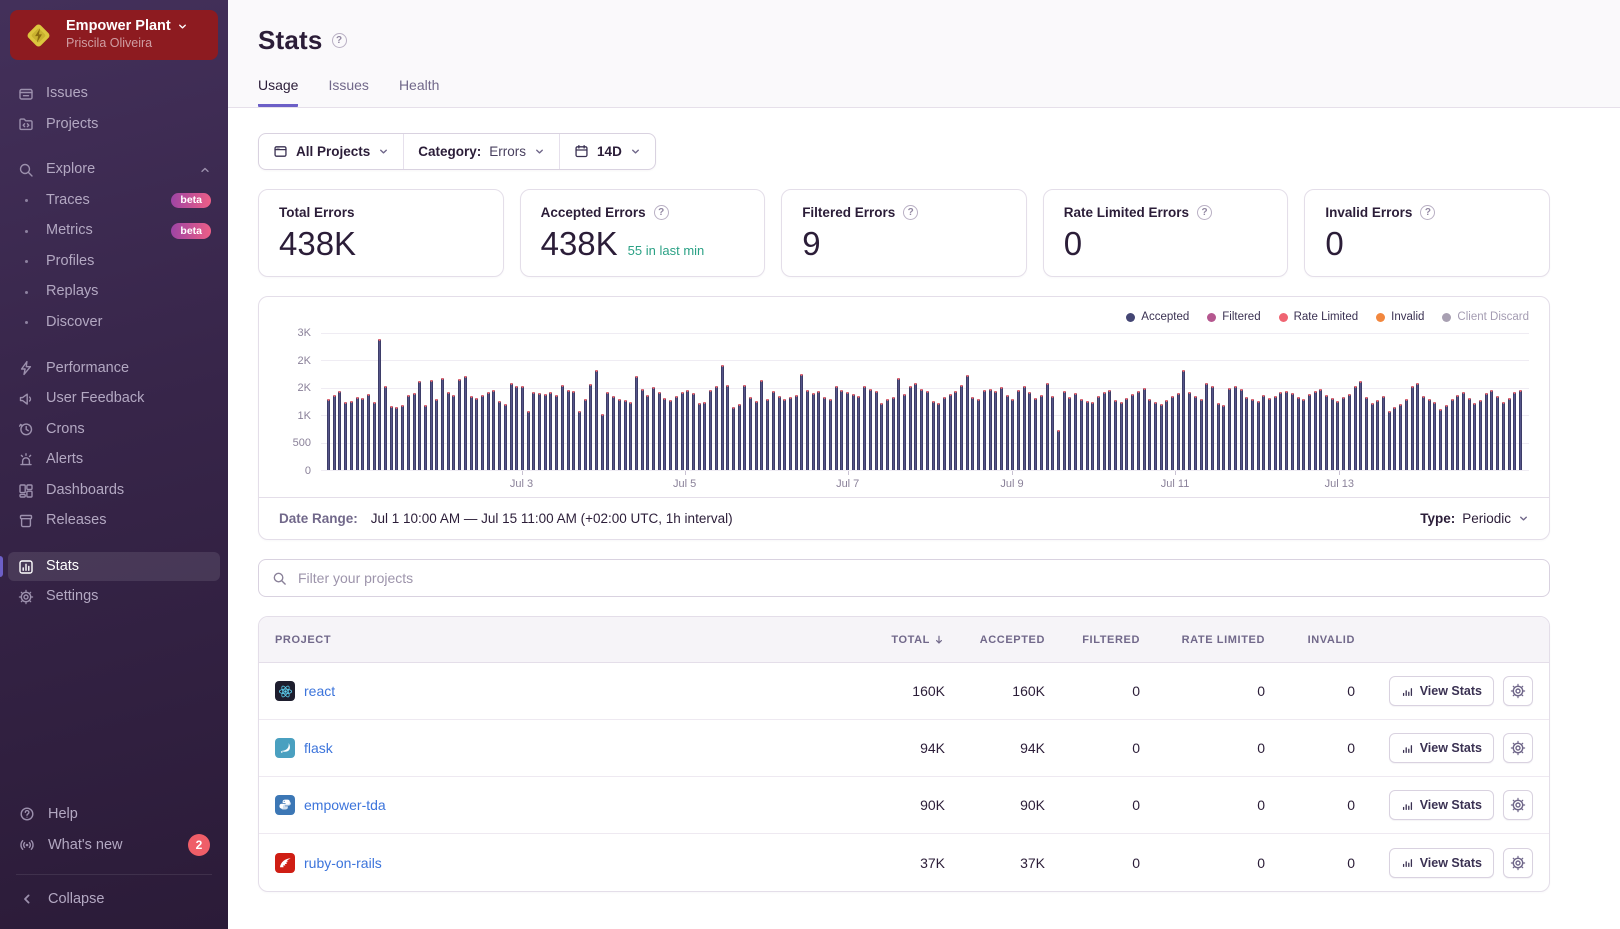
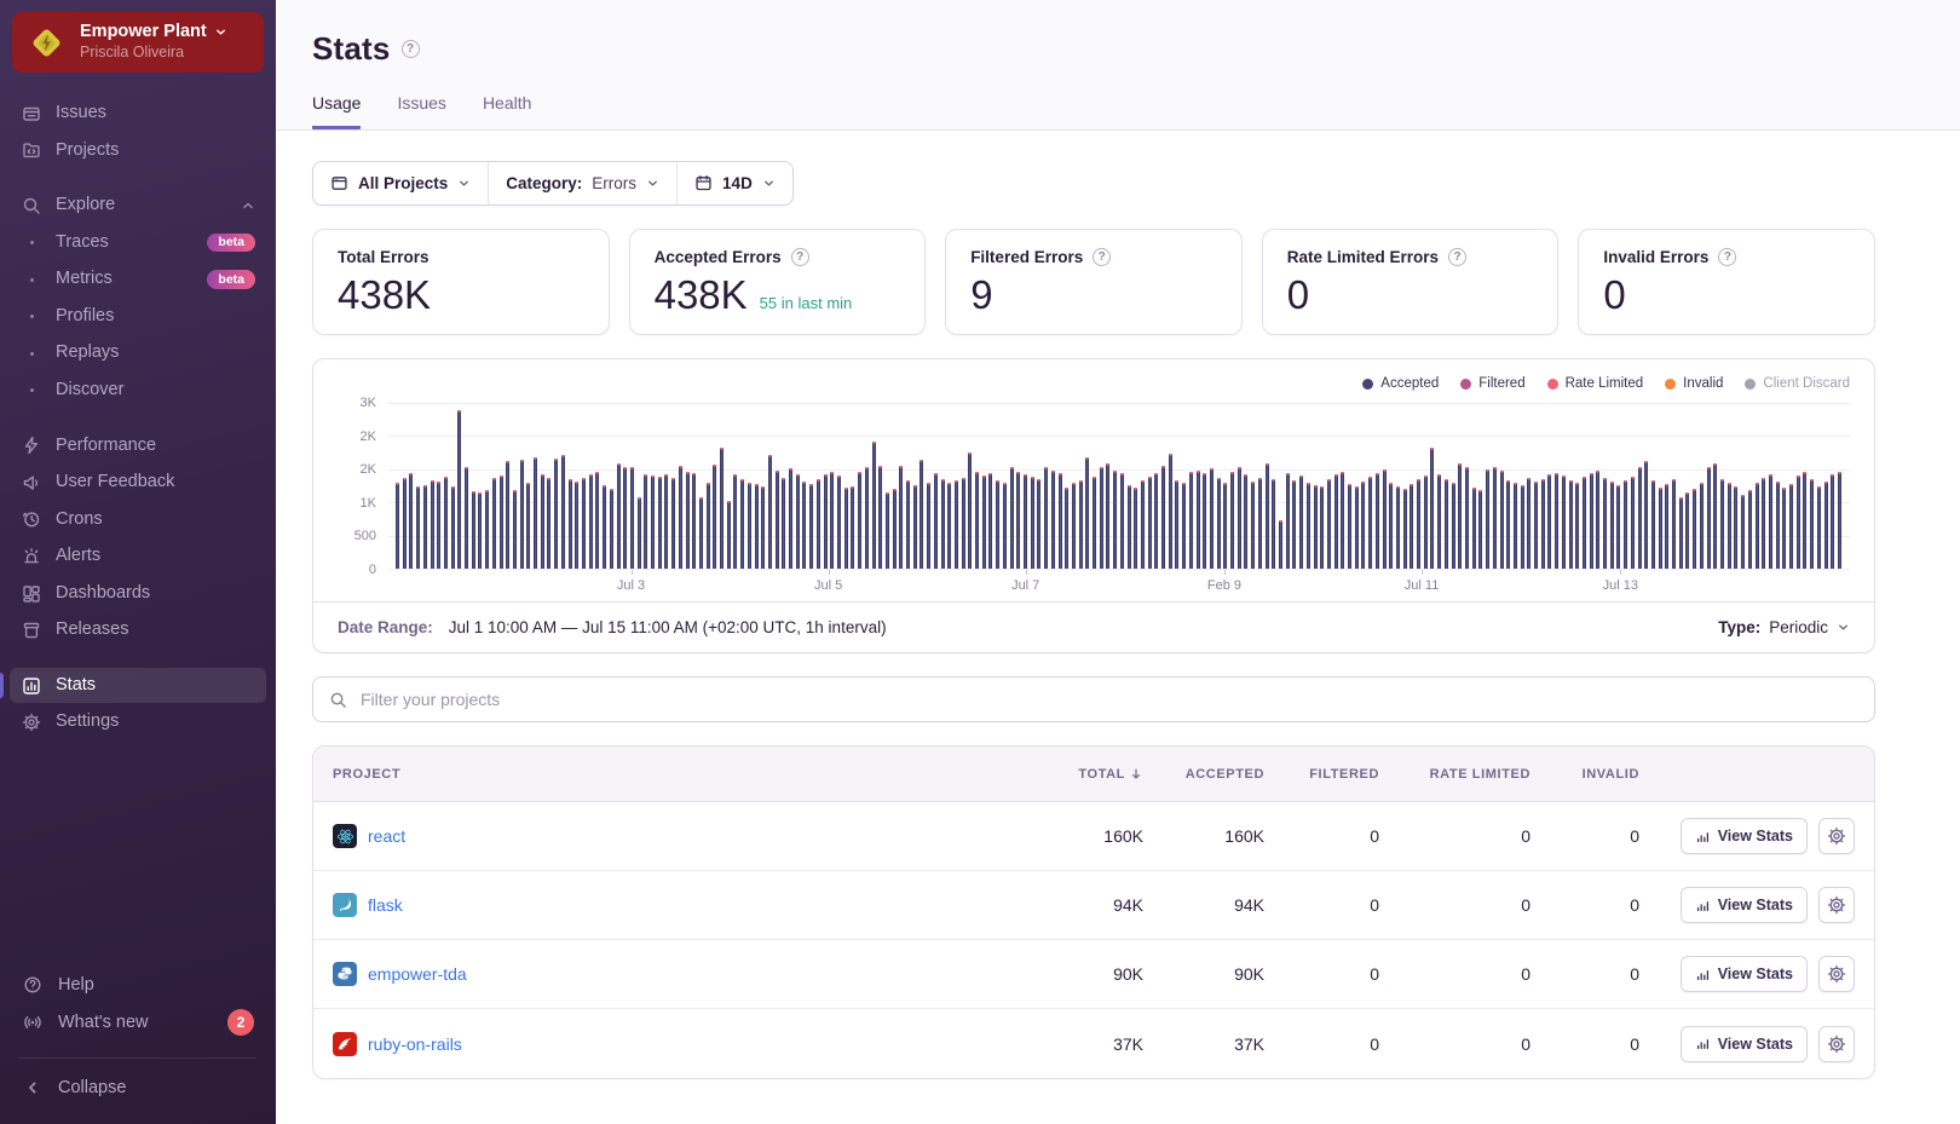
  Empower Plant
  Priscila Oliveira
  Issues
  Projects
  Explore
  Traces
  beta
  Metrics
  beta
  Profiles
  Replays
  Discover
  Performance
  User Feedback
  Crons
  Alerts
  Dashboards
  Releases
  Stats
  Settings
  Help
  What's new
  2
  Collapse
  Stats
  ?
  Usage
  Issues
  Health
  All Projects
  Category:
  Errors
  14D
  Total Errors
  438K
  Accepted Errors
  ?
  438K
  55 in last min
  Filtered Errors
  ?
  9
  Rate Limited Errors
  ?
  0
  Invalid Errors
  ?
  0
  Accepted
  Filtered
  Rate Limited
  Invalid
  Client Discard
  3K
  2K
  2K
  1K
  500
  0
  Jul 3
  Jul 5
  Jul 7
- Jul 9
+ Feb 9
  Jul 11
  Jul 13
  Date Range:
  Jul 1 10:00 AM — Jul 15 11:00 AM (+02:00 UTC, 1h interval)
  Type:
  Periodic
  Filter your projects
  PROJECT
  TOTAL
  ACCEPTED
  FILTERED
  RATE LIMITED
  INVALID
  react
  160K
  160K
  0
  0
  0
  View Stats
  flask
  94K
  94K
  0
  0
  0
  View Stats
  empower-tda
  90K
  90K
  0
  0
  0
  View Stats
  ruby-on-rails
  37K
  37K
  0
  0
  0
  View Stats
